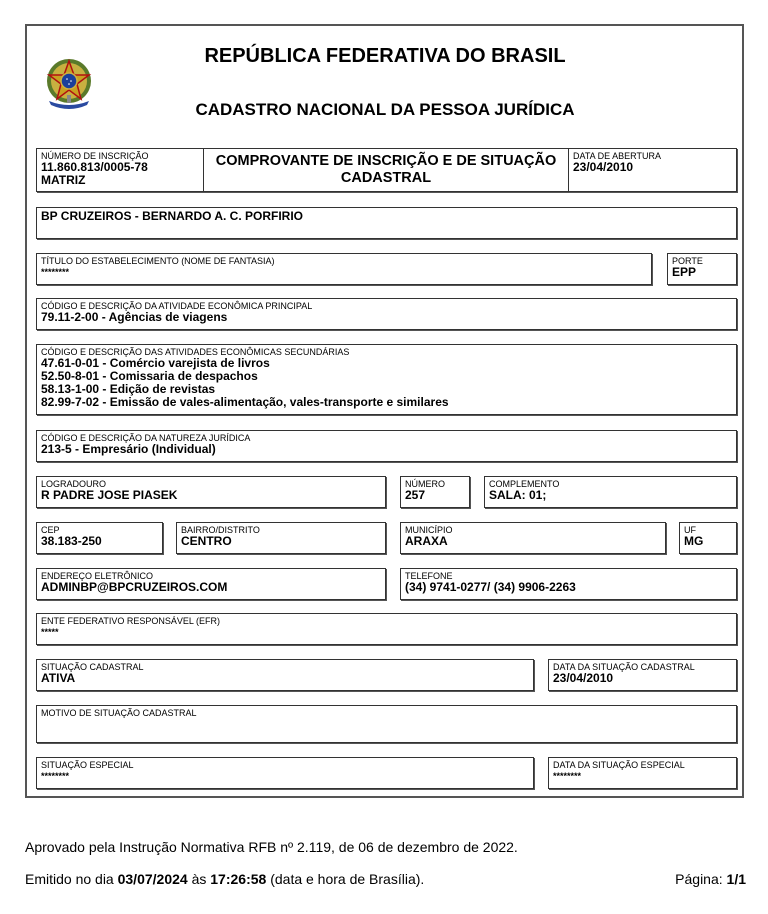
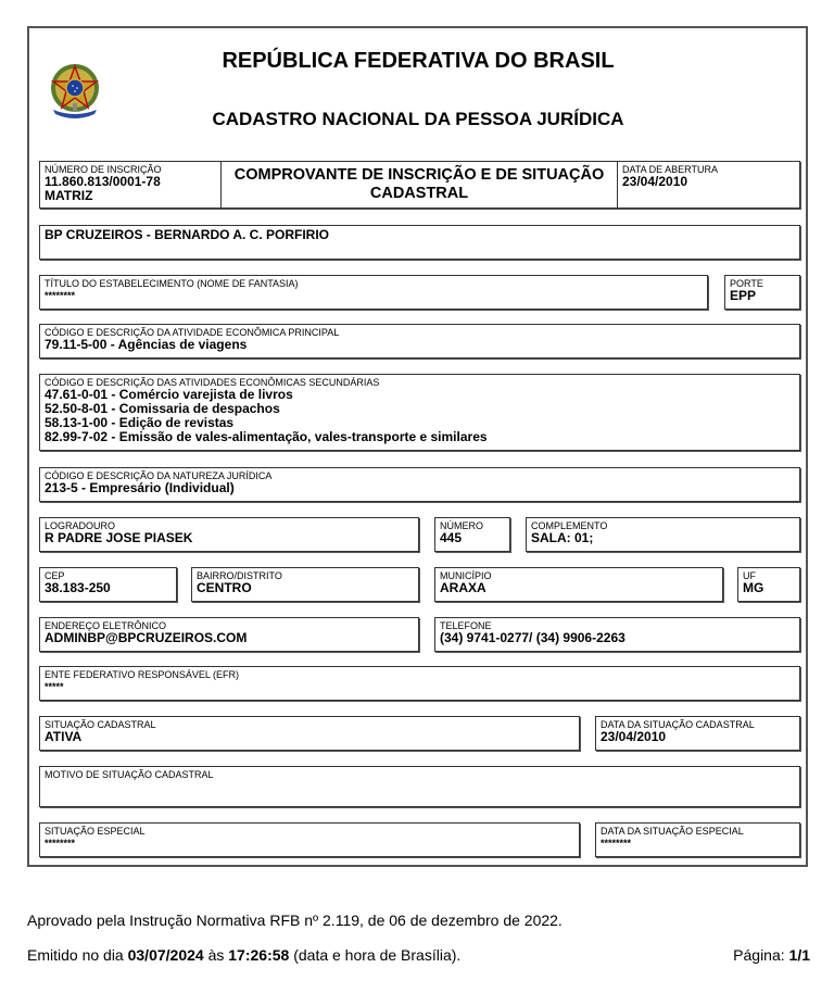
  REPÚBLICA FEDERATIVA DO BRASIL
  CADASTRO NACIONAL DA PESSOA JURÍDICA
  NÚMERO DE INSCRIÇÃO
- 11.860.813/0005-78
+ 11.860.813/0001-78
  MATRIZ
  COMPROVANTE DE INSCRIÇÃO E DE SITUAÇÃO CADASTRAL
  DATA DE ABERTURA
  23/04/2010
  BP CRUZEIROS - BERNARDO A. C. PORFIRIO
  TÍTULO DO ESTABELECIMENTO (NOME DE FANTASIA)
  ********
  PORTE
  EPP
  CÓDIGO E DESCRIÇÃO DA ATIVIDADE ECONÔMICA PRINCIPAL
- 79.11-2-00 - Agências de viagens
+ 79.11-5-00 - Agências de viagens
  CÓDIGO E DESCRIÇÃO DAS ATIVIDADES ECONÔMICAS SECUNDÁRIAS
  47.61-0-01 - Comércio varejista de livros
  52.50-8-01 - Comissaria de despachos
  58.13-1-00 - Edição de revistas
  82.99-7-02 - Emissão de vales-alimentação, vales-transporte e similares
  CÓDIGO E DESCRIÇÃO DA NATUREZA JURÍDICA
  213-5 - Empresário (Individual)
  LOGRADOURO
  R PADRE JOSE PIASEK
  NÚMERO
- 257
+ 445
  COMPLEMENTO
  SALA: 01;
  CEP
  38.183-250
  BAIRRO/DISTRITO
  CENTRO
  MUNICÍPIO
  ARAXA
  UF
  MG
  ENDEREÇO ELETRÔNICO
  ADMINBP@BPCRUZEIROS.COM
  TELEFONE
  (34) 9741-0277/ (34) 9906-2263
  ENTE FEDERATIVO RESPONSÁVEL (EFR)
  *****
  SITUAÇÃO CADASTRAL
  ATIVA
  DATA DA SITUAÇÃO CADASTRAL
  23/04/2010
  MOTIVO DE SITUAÇÃO CADASTRAL
  SITUAÇÃO ESPECIAL
  ********
  DATA DA SITUAÇÃO ESPECIAL
  ********
  Aprovado pela Instrução Normativa RFB nº 2.119, de 06 de dezembro de 2022.
  Emitido no dia 03/07/2024 às 17:26:58 (data e hora de Brasília).
  Página: 1/1
